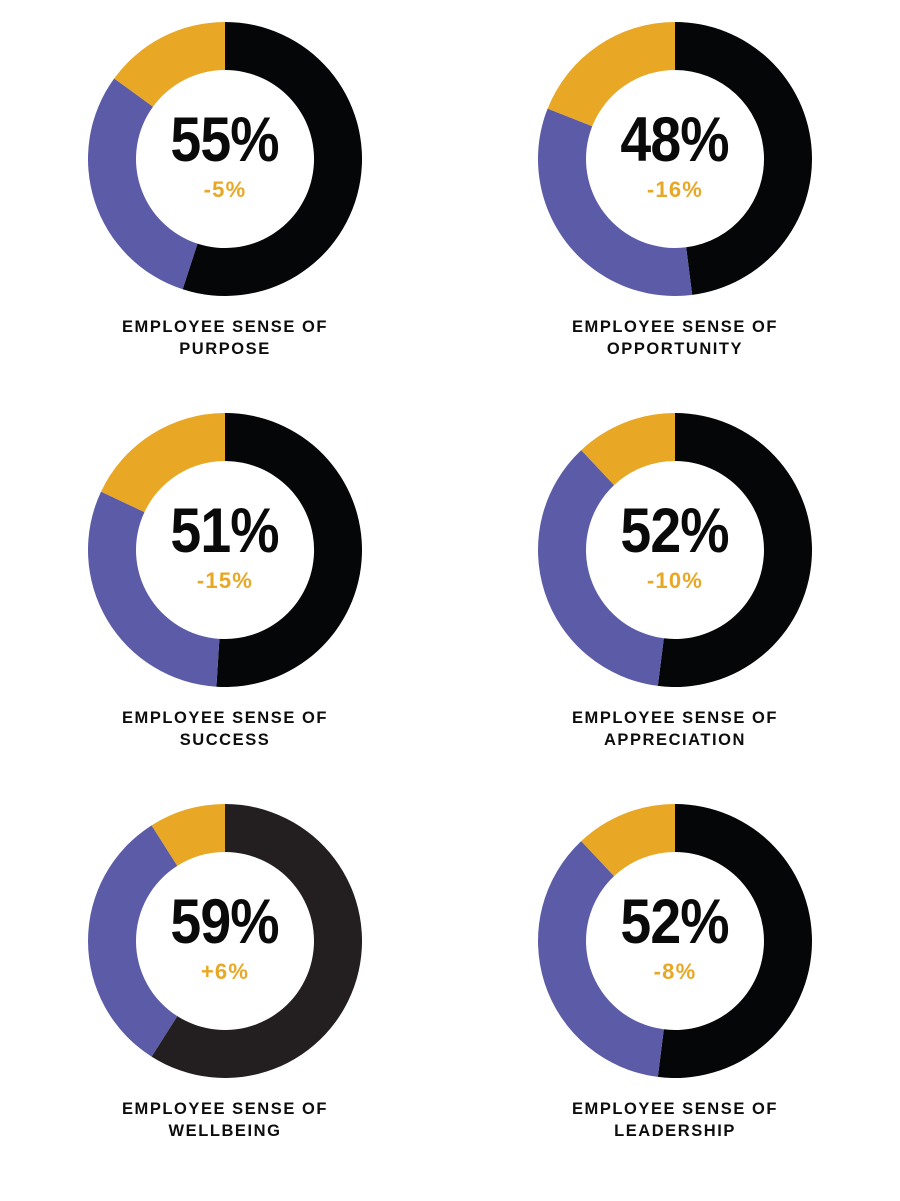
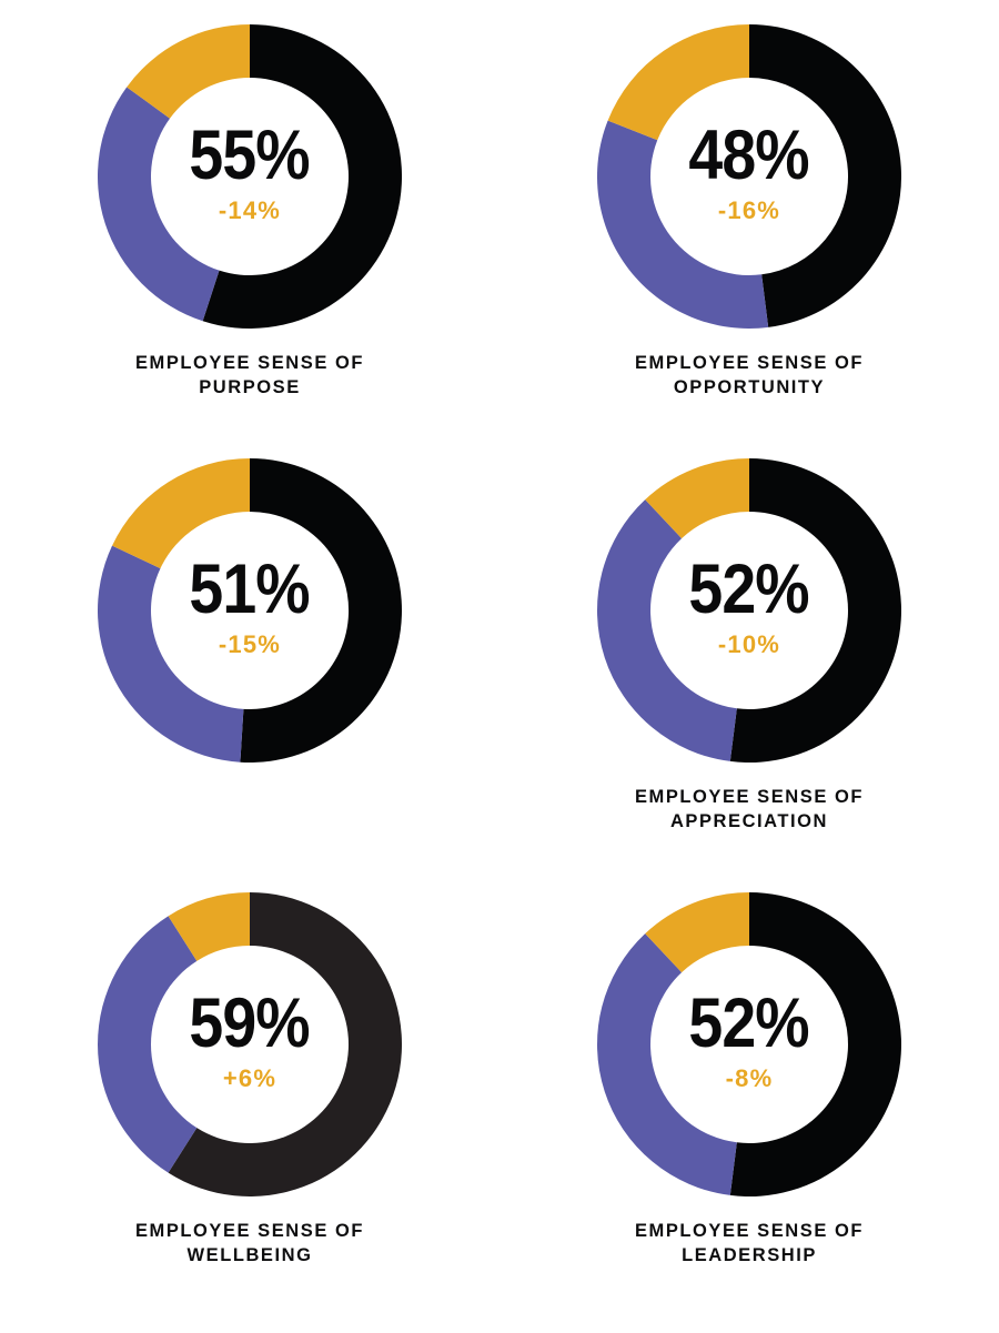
  55%
- -5%
+ -14%
  EMPLOYEE SENSE OF PURPOSE
  48%
  -16%
  EMPLOYEE SENSE OF OPPORTUNITY
  51%
  -15%
- EMPLOYEE SENSE OF SUCCESS
  52%
  -10%
  EMPLOYEE SENSE OF APPRECIATION
  59%
  +6%
  EMPLOYEE SENSE OF WELLBEING
  52%
  -8%
  EMPLOYEE SENSE OF LEADERSHIP
